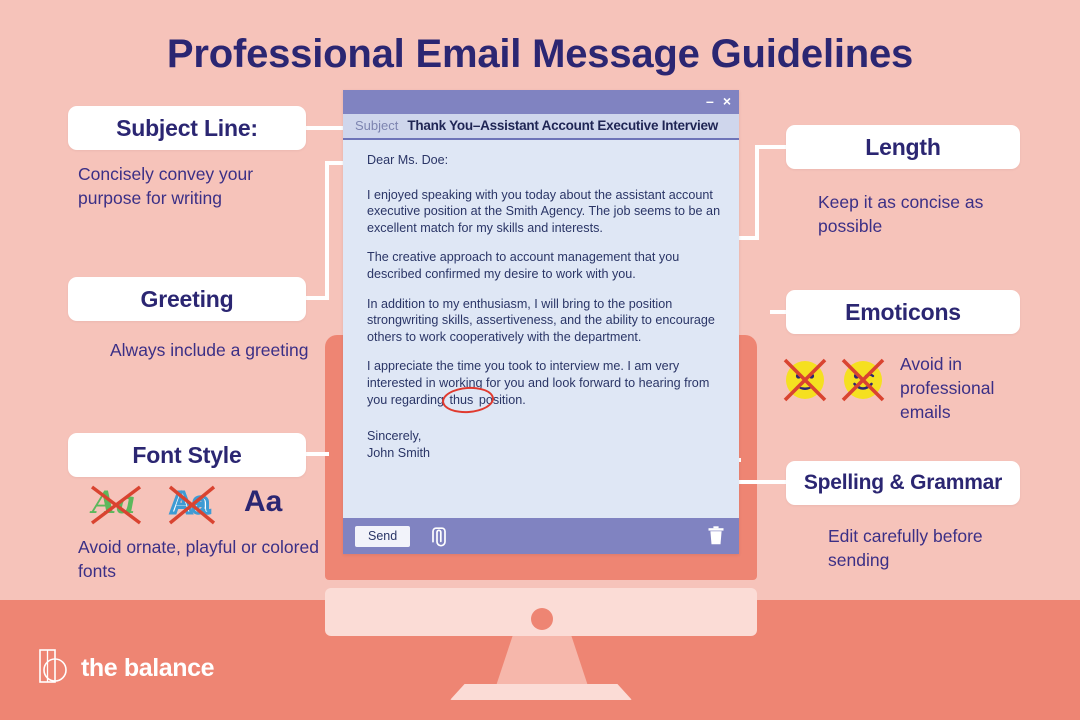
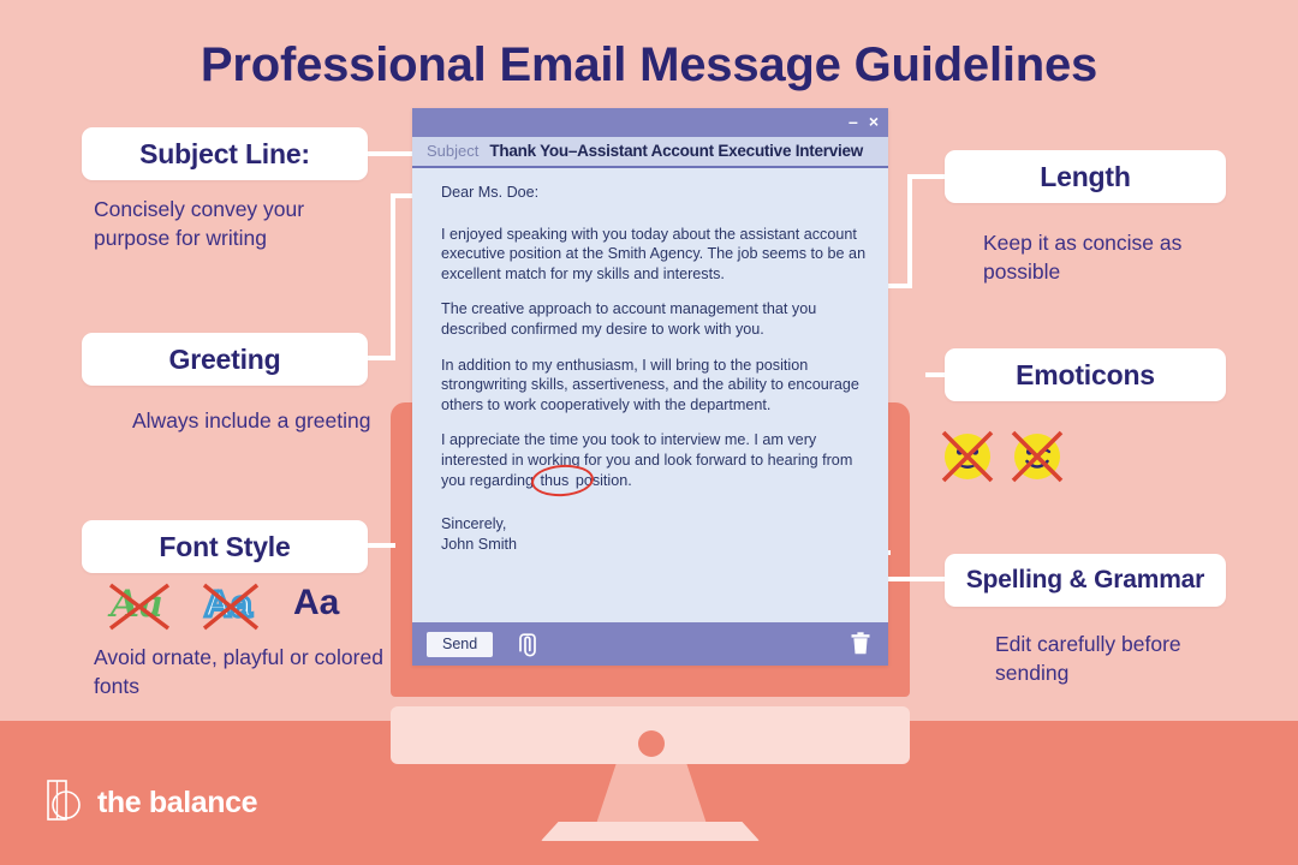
  Professional Email Message Guidelines
  –
  ×
  Subject
  Thank You–Assistant Account Executive Interview
  Dear Ms. Doe:
  I enjoyed speaking with you today about the assistant account executive position at the Smith Agency. The job seems to be an excellent match for my skills and interests.
  The creative approach to account management that you described confirmed my desire to work with you.
  In addition to my enthusiasm, I will bring to the position strongwriting skills, assertiveness, and the ability to encourage others to work cooperatively with the department.
  I appreciate the time you took to interview me. I am very interested in working for you and look forward to hearing from you regarding thus position.
  Sincerely,
  John Smith
  Send
  Subject Line:
  Concisely convey your purpose for writing
  Greeting
  Always include a greeting
  Font Style
  Aa
  Aa
  Aa
  Avoid ornate, playful or colored fonts
  Length
  Keep it as concise as possible
  Emoticons
- Avoid in professional emails
  Spelling & Grammar
  Edit carefully before sending
  the balance
